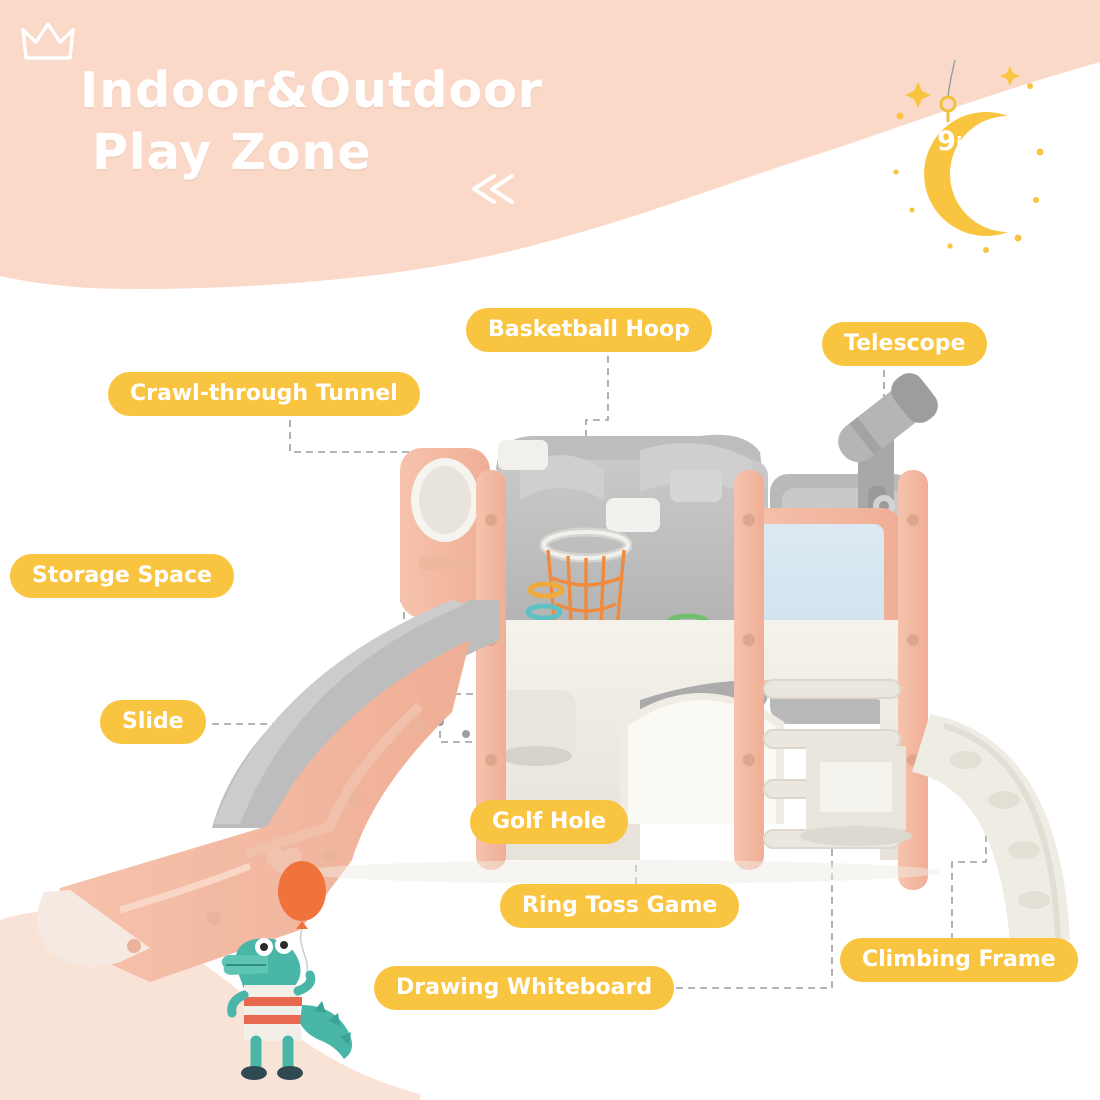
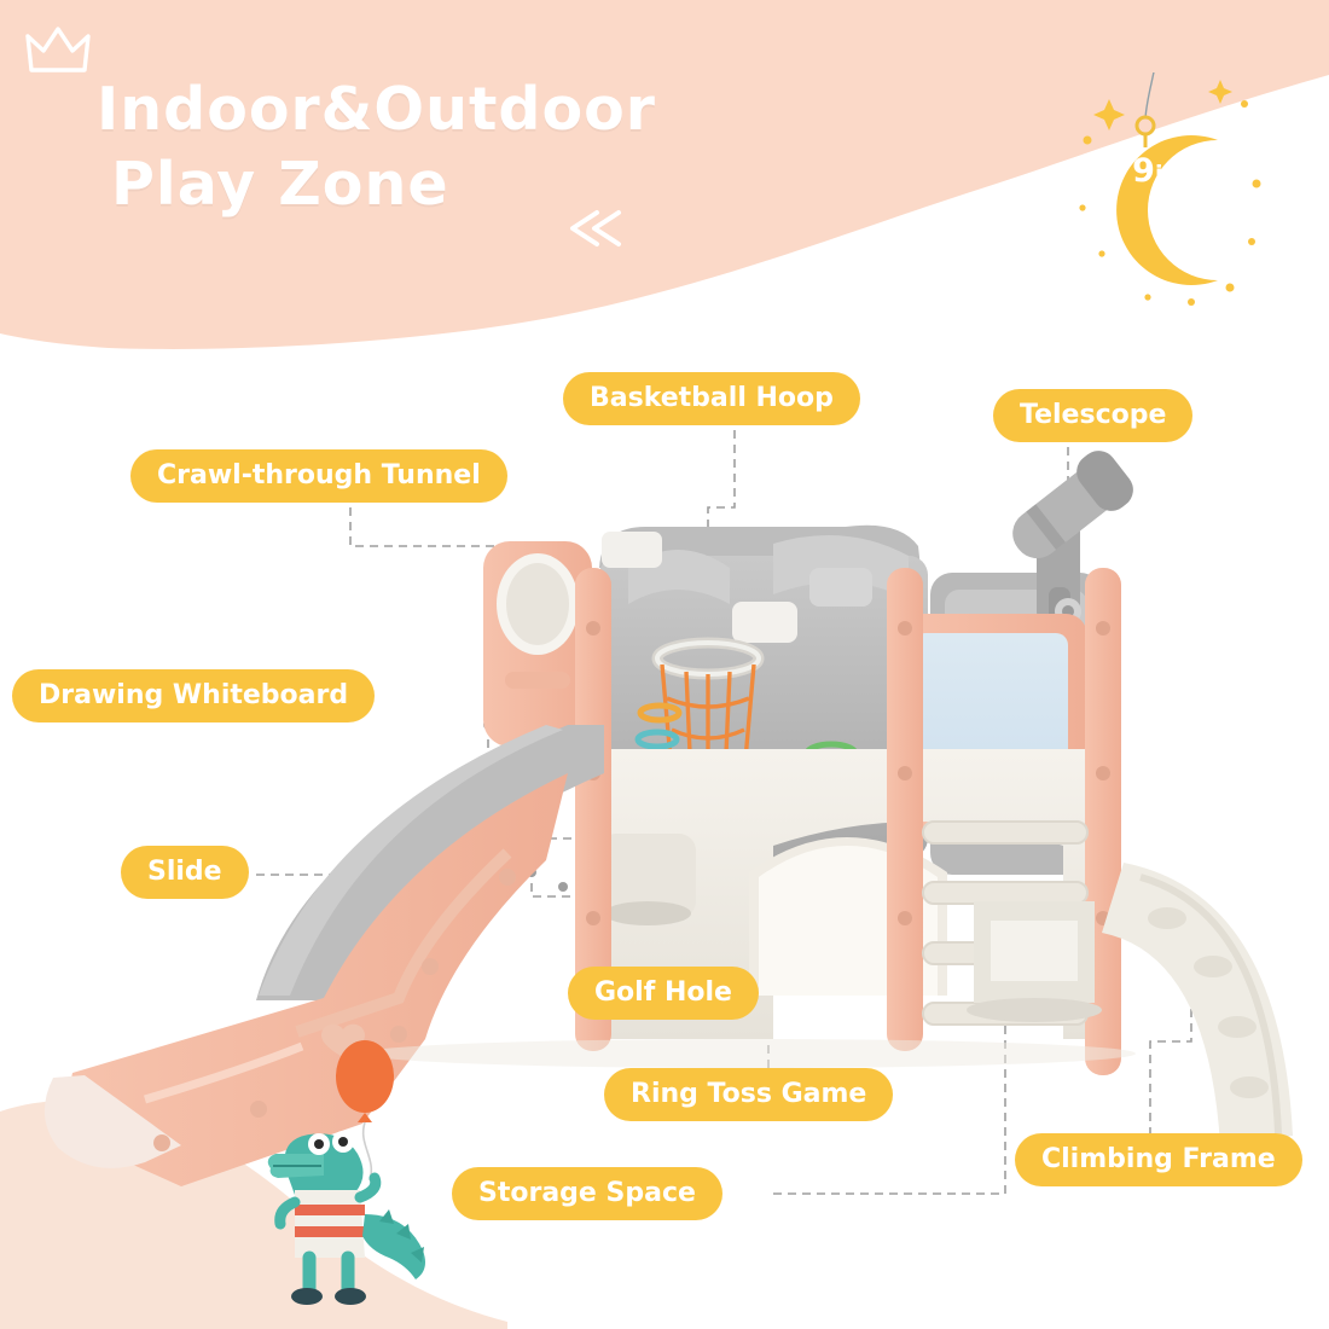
  Indoor&Outdoor
  Play Zone
  9in
  Basketball Hoop
  Telescope
  Crawl-through Tunnel
- Storage Space
+ Drawing Whiteboard
  Slide
  Golf Hole
  Ring Toss Game
- Drawing Whiteboard
+ Storage Space
  Climbing Frame
